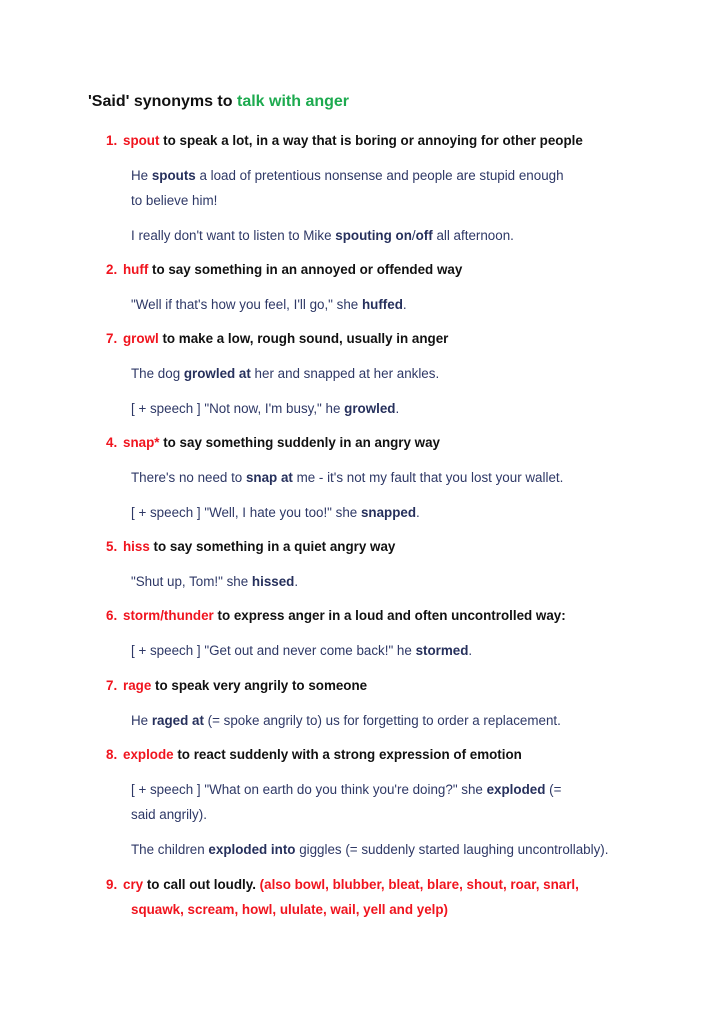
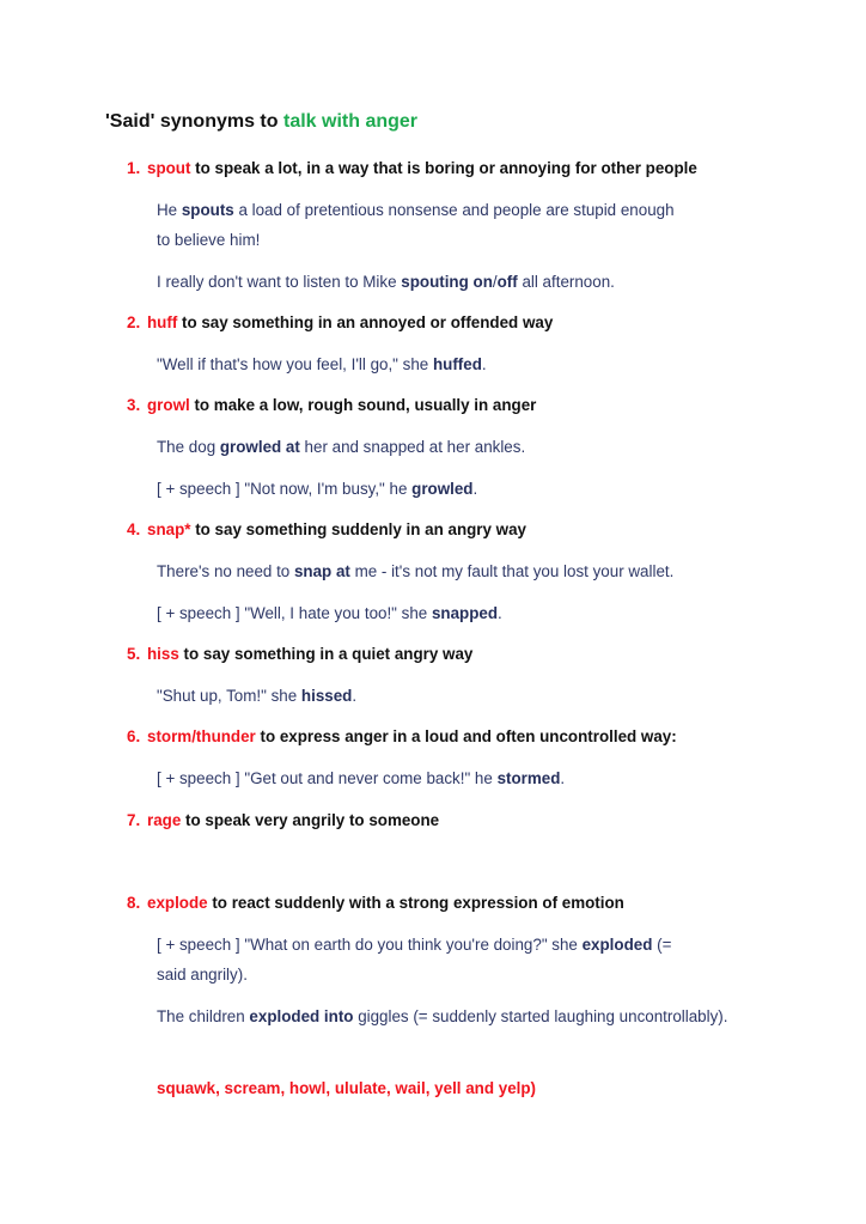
  'Said' synonyms to talk with anger
  1. spout to speak a lot, in a way that is boring or annoying for other people
  He spouts a load of pretentious nonsense and people are stupid enough
  to believe him!
  I really don't want to listen to Mike spouting on/off all afternoon.
  2. huff to say something in an annoyed or offended way
  "Well if that's how you feel, I'll go," she huffed.
- 7. growl to make a low, rough sound, usually in anger
+ 3. growl to make a low, rough sound, usually in anger
  The dog growled at her and snapped at her ankles.
  [ + speech ] "Not now, I'm busy," he growled.
  4. snap* to say something suddenly in an angry way
  There's no need to snap at me - it's not my fault that you lost your wallet.
  [ + speech ] "Well, I hate you too!" she snapped.
  5. hiss to say something in a quiet angry way
  "Shut up, Tom!" she hissed.
  6. storm/thunder to express anger in a loud and often uncontrolled way:
  [ + speech ] "Get out and never come back!" he stormed.
  7. rage to speak very angrily to someone
- He raged at (= spoke angrily to) us for forgetting to order a replacement.
  8. explode to react suddenly with a strong expression of emotion
  [ + speech ] "What on earth do you think you're doing?" she exploded (=
  said angrily).
  The children exploded into giggles (= suddenly started laughing uncontrollably).
- 9. cry to call out loudly. (also bowl, blubber, bleat, blare, shout, roar, snarl,
  squawk, scream, howl, ululate, wail, yell and yelp)
